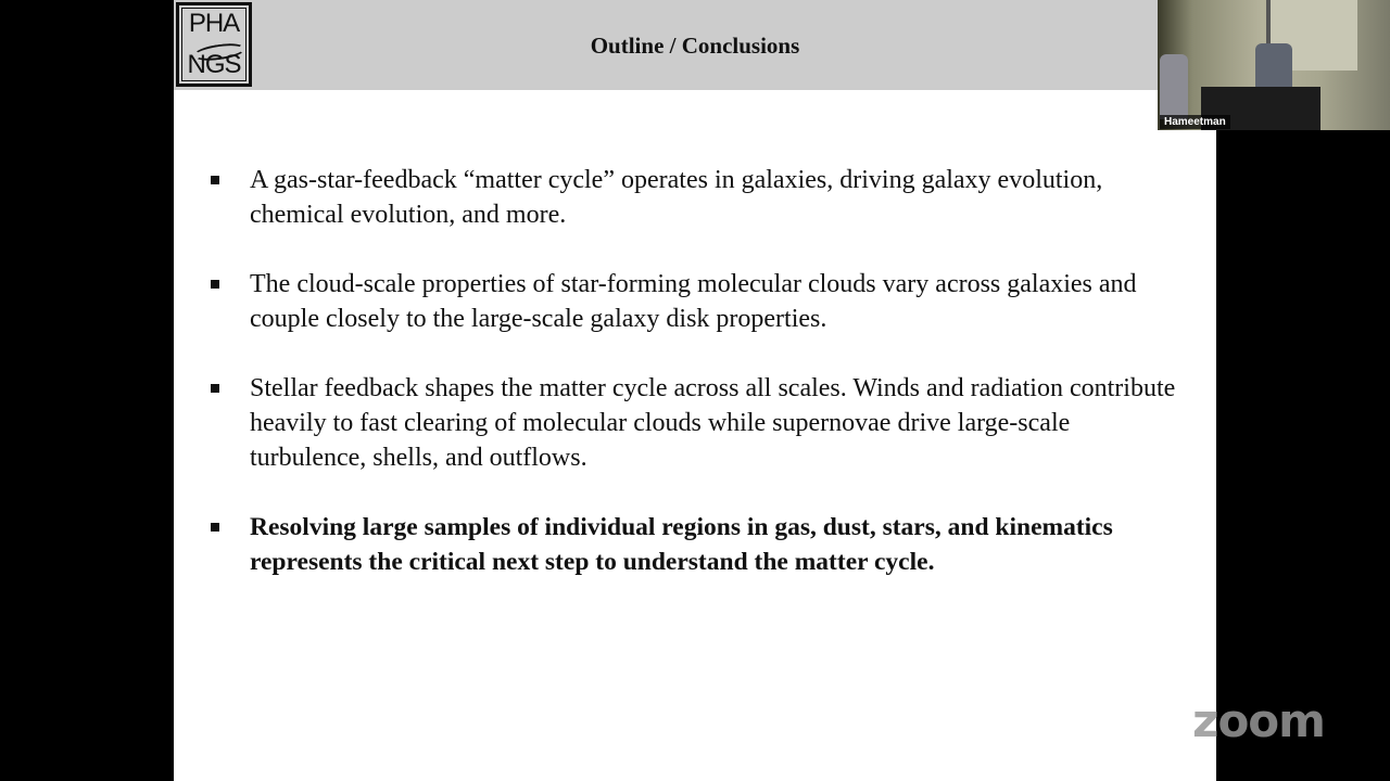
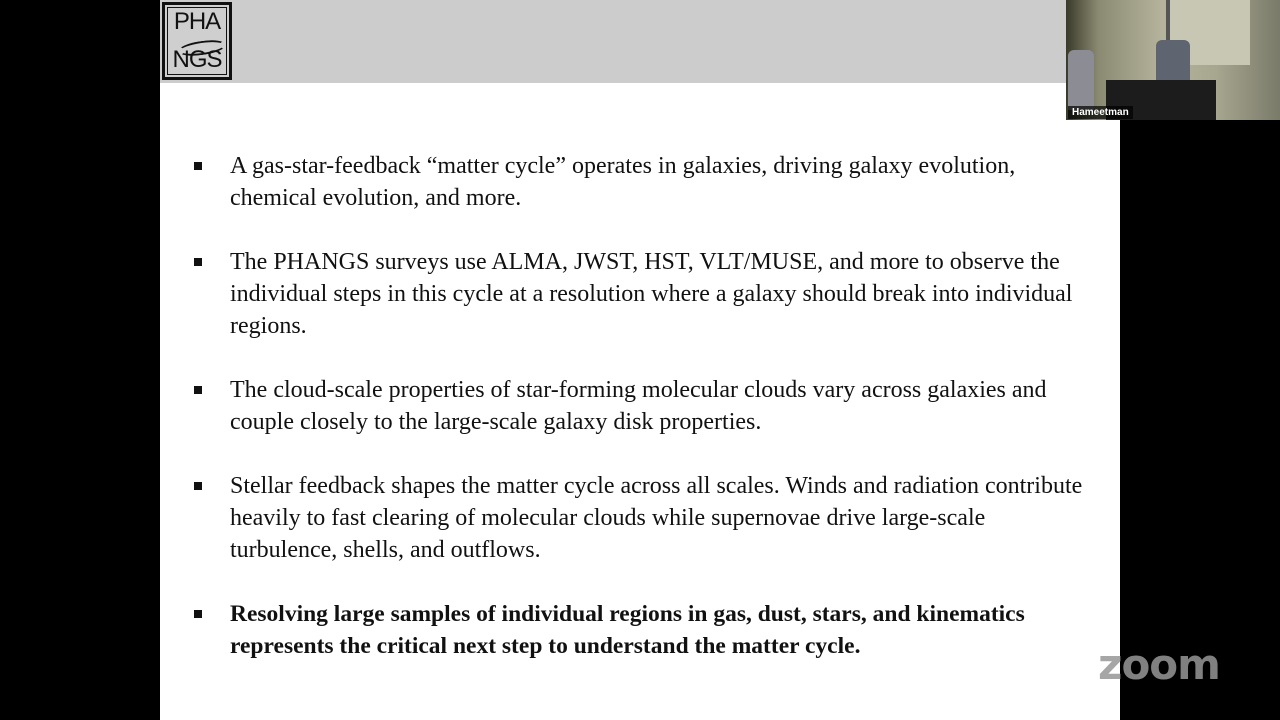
  PHA
  NGS
- Outline / Conclusions
  A gas-star-feedback “matter cycle” operates in galaxies, driving galaxy evolution, chemical evolution, and more.
+ The PHANGS surveys use ALMA, JWST, HST, VLT/MUSE, and more to observe the individual steps in this cycle at a resolution where a galaxy should break into individual regions.
  The cloud-scale properties of star-forming molecular clouds vary across galaxies and couple closely to the large-scale galaxy disk properties.
  Stellar feedback shapes the matter cycle across all scales. Winds and radiation contribute heavily to fast clearing of molecular clouds while supernovae drive large-scale turbulence, shells, and outflows.
  Resolving large samples of individual regions in gas, dust, stars, and kinematics represents the critical next step to understand the matter cycle.
  Hameetman
  zoom
